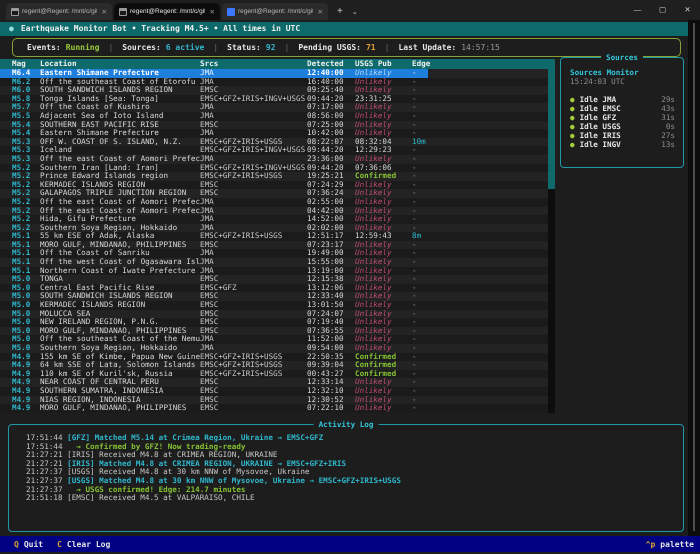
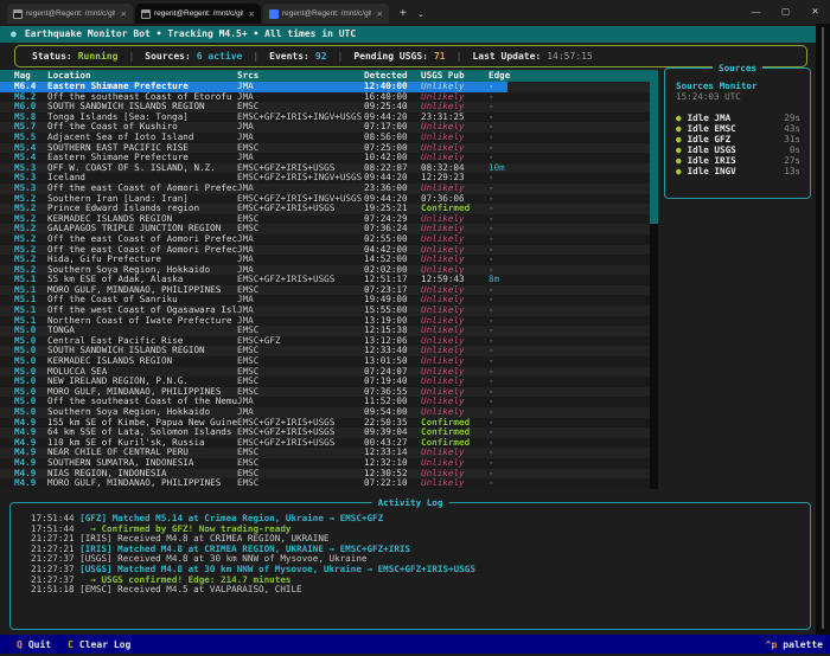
  +
  —
  ▢
  ✕
  ● Earthquake Monitor Bot • Tracking M4.5+ • All times in UTC
- Events:
+ Status:
  Running
  |
  Sources:
  6 active
  |
- Status:
+ Events:
  92
  |
  Pending USGS:
  71
  |
  Last Update:
  14:57:15
  Mag
  Location
  Srcs
  Detected
  USGS Pub
  Edge
  M6.4
  Eastern Shimane Prefecture
  JMA
  12:40:00
  Unlikely
  -
  M6.2
  Off the southeast Coast of Etorofu
  JMA
  16:40:00
  Unlikely
  -
  M6.0
  SOUTH SANDWICH ISLANDS REGION
  EMSC
  09:25:40
  Unlikely
  -
  M5.8
  Tonga Islands [Sea: Tonga]
  EMSC+GFZ+IRIS+INGV+USGS
  09:44:20
  23:31:25
  -
  M5.7
  Off the Coast of Kushiro
  JMA
  07:17:00
  Unlikely
  -
  M5.5
  Adjacent Sea of Ioto Island
  JMA
  08:56:00
  Unlikely
  -
  M5.4
  SOUTHERN EAST PACIFIC RISE
  EMSC
  07:25:00
  Unlikely
  -
  M5.4
  Eastern Shimane Prefecture
  JMA
  10:42:00
  Unlikely
  -
  M5.3
  OFF W. COAST OF S. ISLAND, N.Z.
  EMSC+GFZ+IRIS+USGS
  08:22:07
  08:32:04
  10m
  M5.3
  Iceland
  EMSC+GFZ+IRIS+INGV+USGS
  09:44:20
  12:29:23
  -
  M5.3
  Off the east Coast of Aomori Prefec
  JMA
  23:36:00
  Unlikely
  -
  M5.2
  Southern Iran [Land: Iran]
  EMSC+GFZ+IRIS+INGV+USGS
  09:44:20
  07:36:06
  -
  M5.2
  Prince Edward Islands region
  EMSC+GFZ+IRIS+USGS
  19:25:21
  Confirmed
  -
  M5.2
  KERMADEC ISLANDS REGION
  EMSC
  07:24:29
  Unlikely
  -
  M5.2
  GALAPAGOS TRIPLE JUNCTION REGION
  EMSC
  07:36:24
  Unlikely
  -
  M5.2
  Off the east Coast of Aomori Prefec
  JMA
  02:55:00
  Unlikely
  -
  M5.2
  Off the east Coast of Aomori Prefec
  JMA
  04:42:00
  Unlikely
  -
  M5.2
  Hida, Gifu Prefecture
  JMA
  14:52:00
  Unlikely
  -
  M5.2
  Southern Soya Region, Hokkaido
  JMA
  02:02:00
  Unlikely
  -
  M5.1
  55 km ESE of Adak, Alaska
  EMSC+GFZ+IRIS+USGS
  12:51:17
  12:59:43
  8m
  M5.1
  MORO GULF, MINDANAO, PHILIPPINES
  EMSC
  07:23:17
  Unlikely
  -
  M5.1
  Off the Coast of Sanriku
  JMA
  19:49:00
  Unlikely
  -
  M5.1
  Off the west Coast of Ogasawara Isl
  JMA
  15:55:00
  Unlikely
  -
  M5.1
  Northern Coast of Iwate Prefecture
  JMA
  13:19:00
  Unlikely
  -
  M5.0
  TONGA
  EMSC
  12:15:38
  Unlikely
  -
  M5.0
  Central East Pacific Rise
  EMSC+GFZ
  13:12:06
  Unlikely
  -
  M5.0
  SOUTH SANDWICH ISLANDS REGION
  EMSC
  12:33:40
  Unlikely
  -
  M5.0
  KERMADEC ISLANDS REGION
  EMSC
  13:01:50
  Unlikely
  -
  M5.0
  MOLUCCA SEA
  EMSC
  07:24:07
  Unlikely
  -
  M5.0
  NEW IRELAND REGION, P.N.G.
  EMSC
  07:19:40
  Unlikely
  -
  M5.0
  MORO GULF, MINDANAO, PHILIPPINES
  EMSC
  07:36:55
  Unlikely
  -
  M5.0
  Off the southeast Coast of the Nemu
  JMA
  11:52:00
  Unlikely
  -
  M5.0
  Southern Soya Region, Hokkaido
  JMA
  09:54:00
  Unlikely
  -
  M4.9
  155 km SE of Kimbe, Papua New Guine
  EMSC+GFZ+IRIS+USGS
  22:50:35
  Confirmed
  -
  M4.9
  64 km SSE of Lata, Solomon Islands
  EMSC+GFZ+IRIS+USGS
  09:39:04
  Confirmed
  -
  M4.9
  110 km SE of Kuril'sk, Russia
  EMSC+GFZ+IRIS+USGS
  00:43:27
  Confirmed
  -
  M4.9
- NEAR COAST OF CENTRAL PERU
+ NEAR CHILE OF CENTRAL PERU
  EMSC
  12:33:14
  Unlikely
  -
  M4.9
  SOUTHERN SUMATRA, INDONESIA
  EMSC
  12:32:10
  Unlikely
  -
  M4.9
  NIAS REGION, INDONESIA
  EMSC
  12:30:52
  Unlikely
  -
  M4.9
  MORO GULF, MINDANAO, PHILIPPINES
  EMSC
  07:22:10
  Unlikely
  -
  Sources
  Sources Monitor
  15:24:03 UTC
  ●
  Idle JMA
  29s
  ●
  Idle EMSC
  43s
  ●
  Idle GFZ
  31s
  ●
  Idle USGS
  0s
  ●
  Idle IRIS
  27s
  ●
  Idle INGV
  13s
  Activity Log
  17:51:44 [GFZ] Matched M5.14 at Crimea Region, Ukraine → EMSC+GFZ
  17:51:44 → Confirmed by GFZ! Now trading-ready
  21:27:21 [IRIS] Received M4.8 at CRIMEA REGION, UKRAINE
  21:27:21 [IRIS] Matched M4.8 at CRIMEA REGION, UKRAINE → EMSC+GFZ+IRIS
  21:27:37 [USGS] Received M4.8 at 30 km NNW of Mysovoe, Ukraine
  21:27:37 [USGS] Matched M4.8 at 30 km NNW of Mysovoe, Ukraine → EMSC+GFZ+IRIS+USGS
  21:27:37 → USGS confirmed! Edge: 214.7 minutes
  21:51:18 [EMSC] Received M4.5 at VALPARAISO, CHILE
  Q
  Quit
  C
  Clear Log
  ^p
  palette
